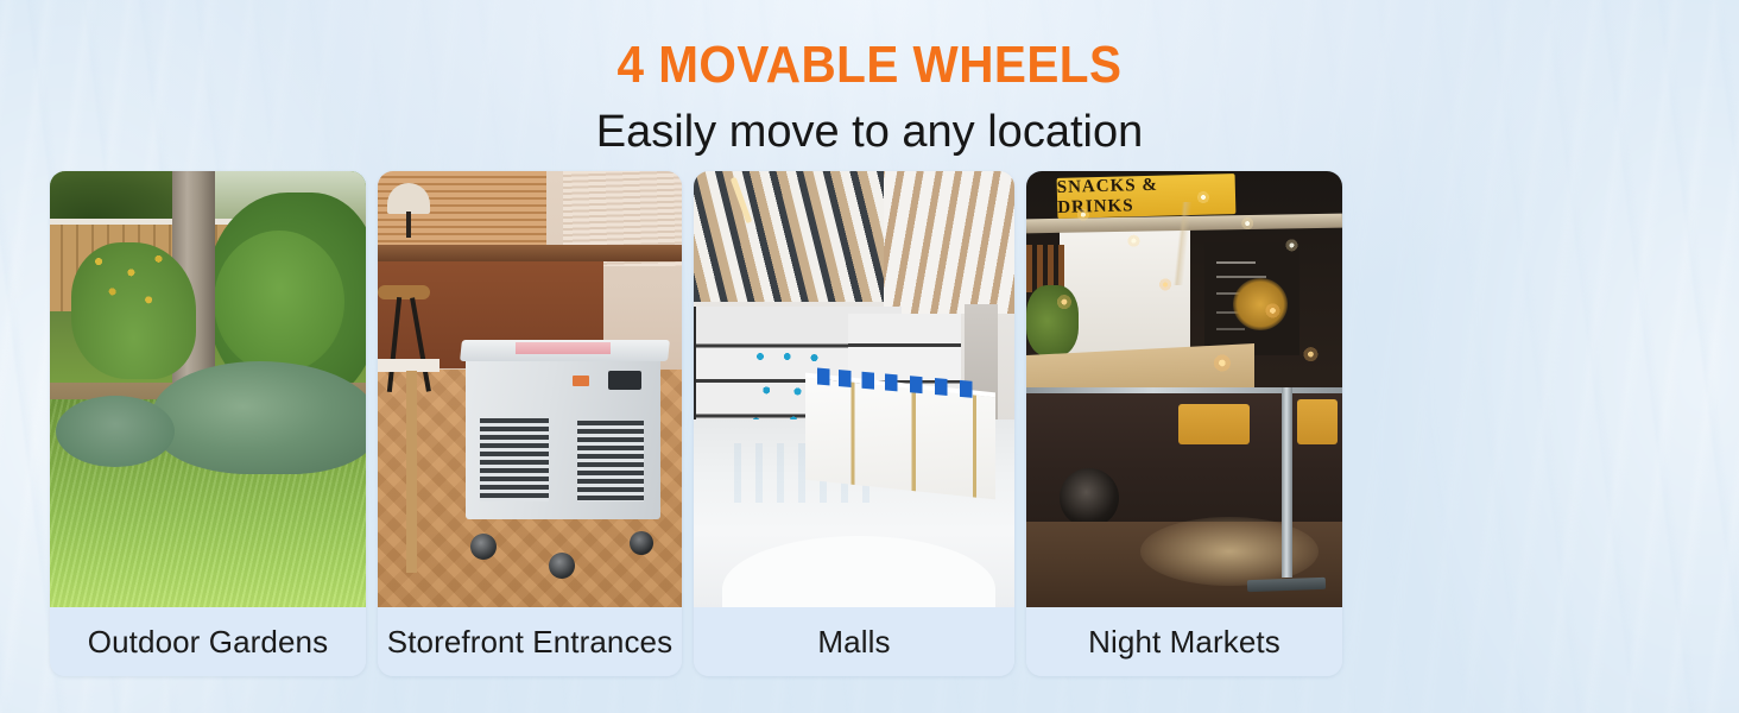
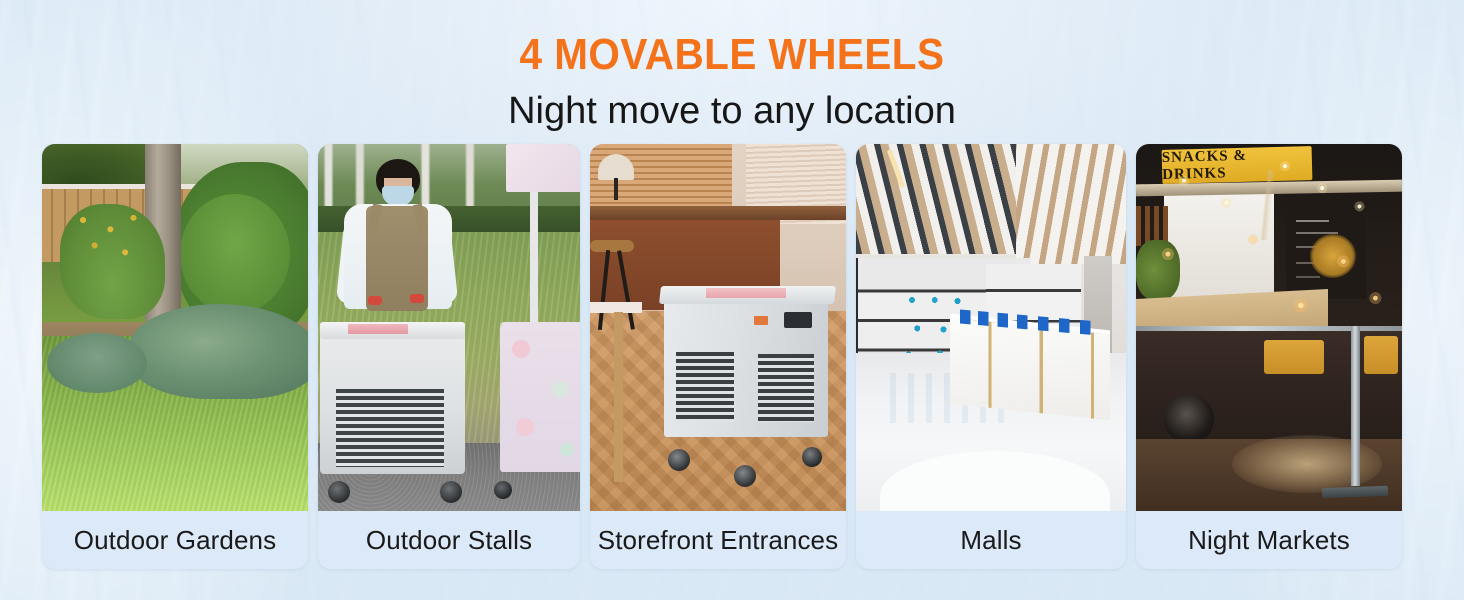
  4 MOVABLE WHEELS
- Easily move to any location
+ Night move to any location
  Outdoor Gardens
+ Outdoor Stalls
  Storefront Entrances
  Malls
  Night Markets
